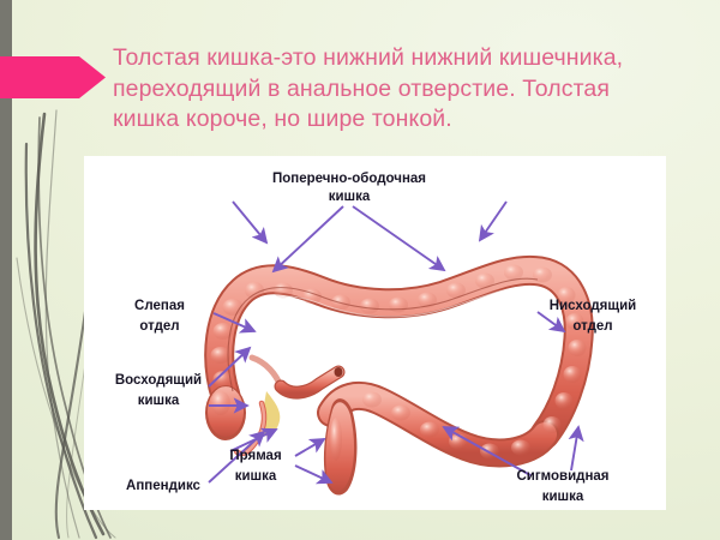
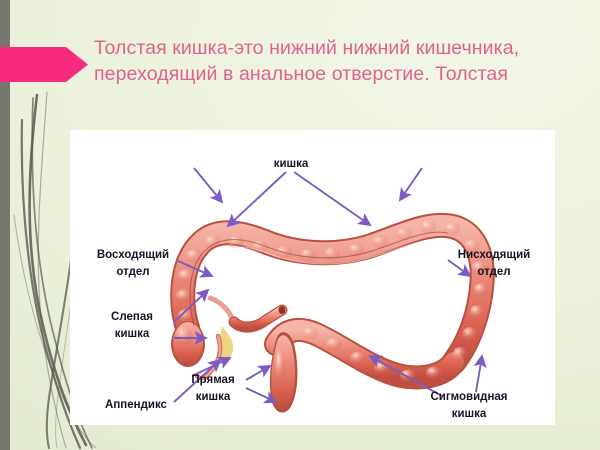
  Толстая кишка-это нижний нижний кишечника,
  переходящий в анальное отверстие. Толстая
- кишка короче, но шире тонкой.
- Поперечно-ободочная
  кишка
- Слепая
+ Восходящий
  отдел
  Нисходящий
  отдел
- Восходящий
+ Слепая
  кишка
  Аппендикс
  Прямая
  кишка
  Сигмовидная
  кишка
